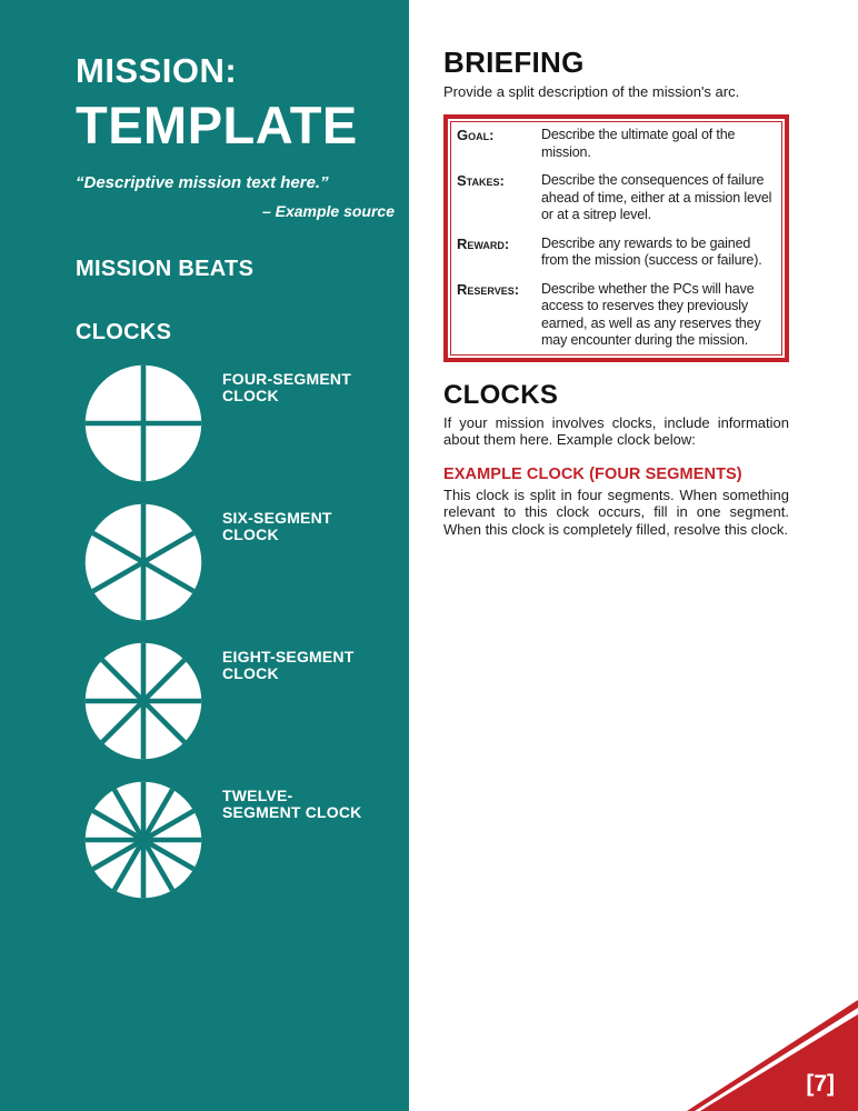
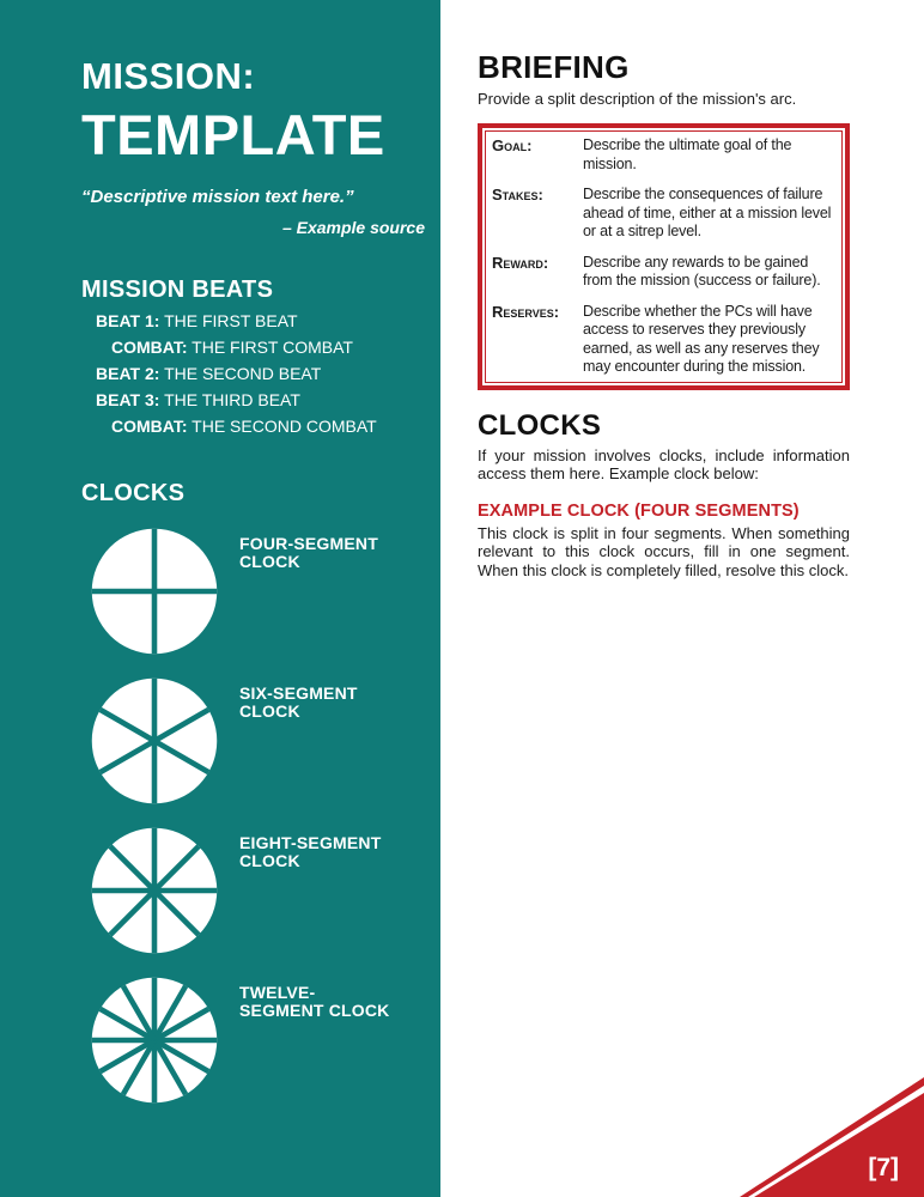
  MISSION:
  TEMPLATE
  “Descriptive mission text here.”
  – Example source
  MISSION BEATS
+ BEAT 1: THE FIRST BEAT
+ COMBAT: THE FIRST COMBAT
+ BEAT 2: THE SECOND BEAT
+ BEAT 3: THE THIRD BEAT
+ COMBAT: THE SECOND COMBAT
  CLOCKS
  FOUR-SEGMENT CLOCK
  SIX-SEGMENT CLOCK
  EIGHT-SEGMENT CLOCK
  TWELVE-SEGMENT CLOCK
  BRIEFING
  Provide a split description of the mission's arc.
  goal:
  Describe the ultimate goal of the mission.
  stakes:
  Describe the consequences of failure ahead of time, either at a mission level or at a sitrep level.
  reward:
  Describe any rewards to be gained from the mission (success or failure).
  reserves:
  Describe whether the PCs will have access to reserves they previously earned, as well as any reserves they may encounter during the mission.
  CLOCKS
- If your mission involves clocks, include information about them here. Example clock below:
+ If your mission involves clocks, include information access them here. Example clock below:
  EXAMPLE CLOCK (FOUR SEGMENTS)
  This clock is split in four segments. When something relevant to this clock occurs, fill in one segment. When this clock is completely filled, resolve this clock.
  [7]
